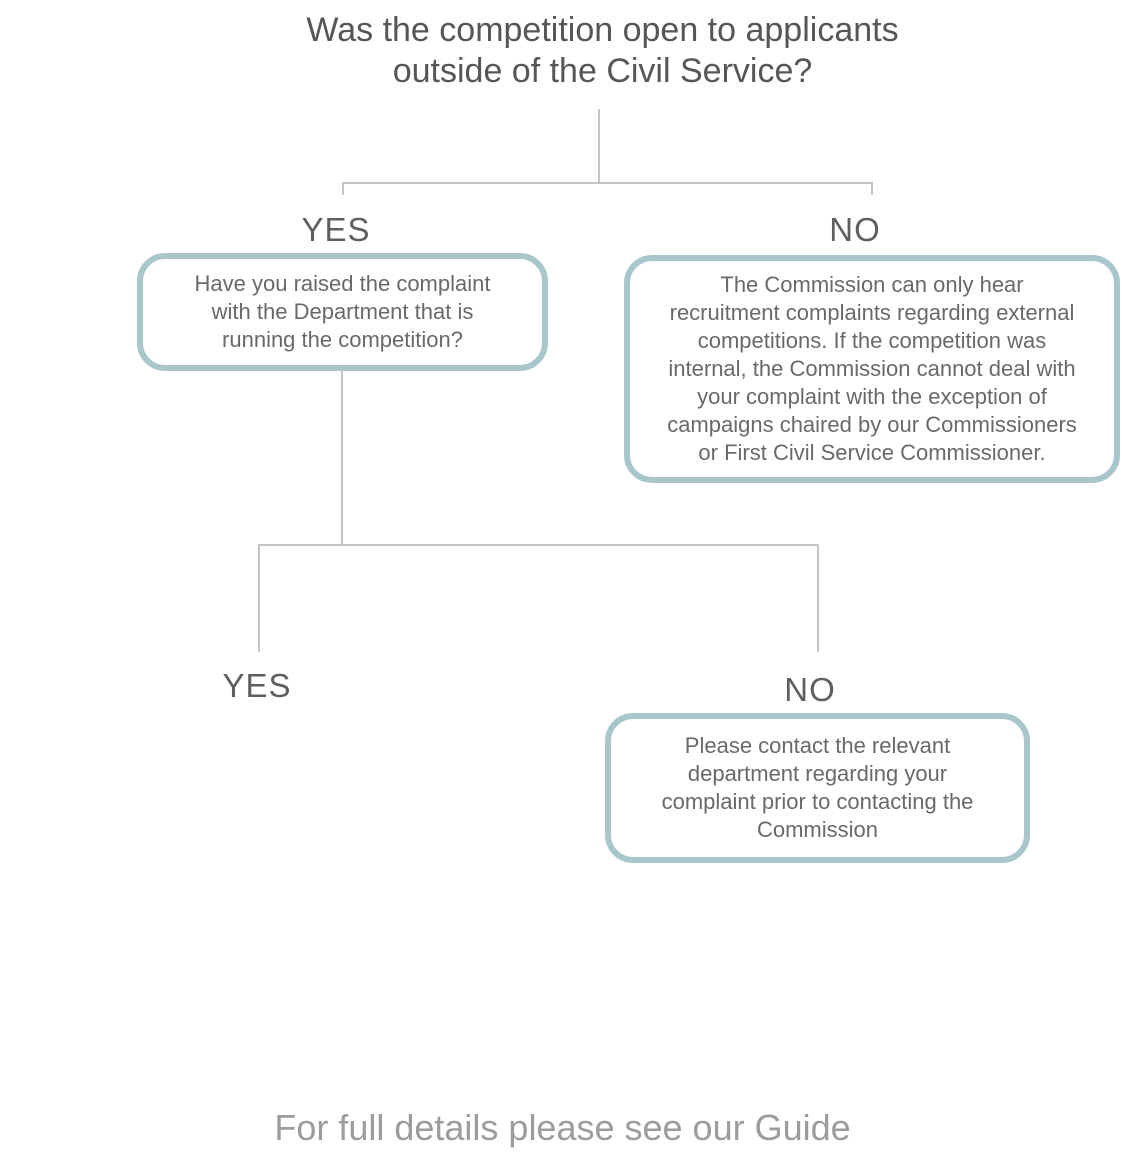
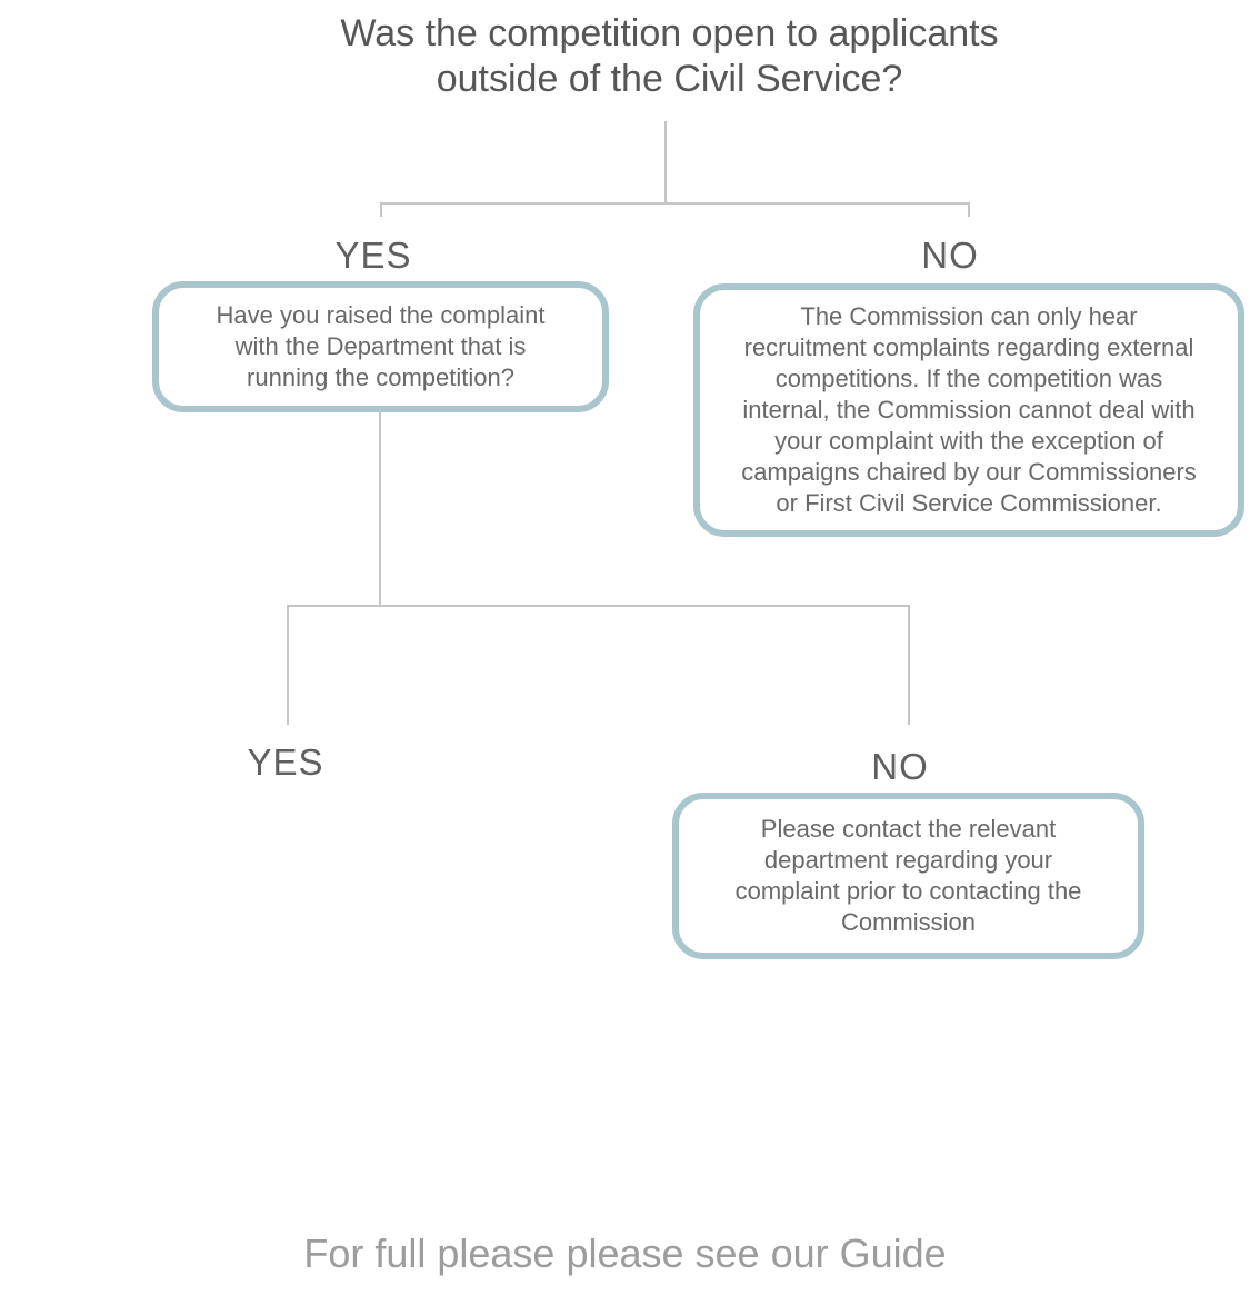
  Was the competition open to applicants
  outside of the Civil Service?
  YES
  NO
  Have you raised the complaint
  with the Department that is
  running the competition?
  The Commission can only hear
  recruitment complaints regarding external
  competitions. If the competition was
  internal, the Commission cannot deal with
  your complaint with the exception of
  campaigns chaired by our Commissioners
  or First Civil Service Commissioner.
  YES
  NO
  Please contact the relevant
  department regarding your
  complaint prior to contacting the
  Commission
- For full details please see our Guide
+ For full please please see our Guide
